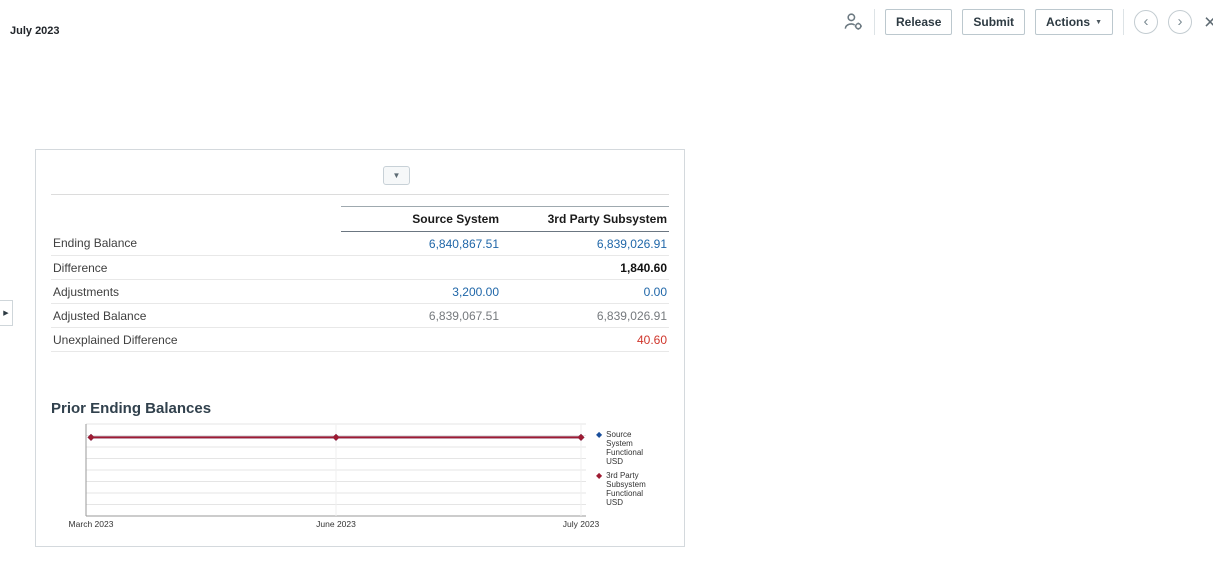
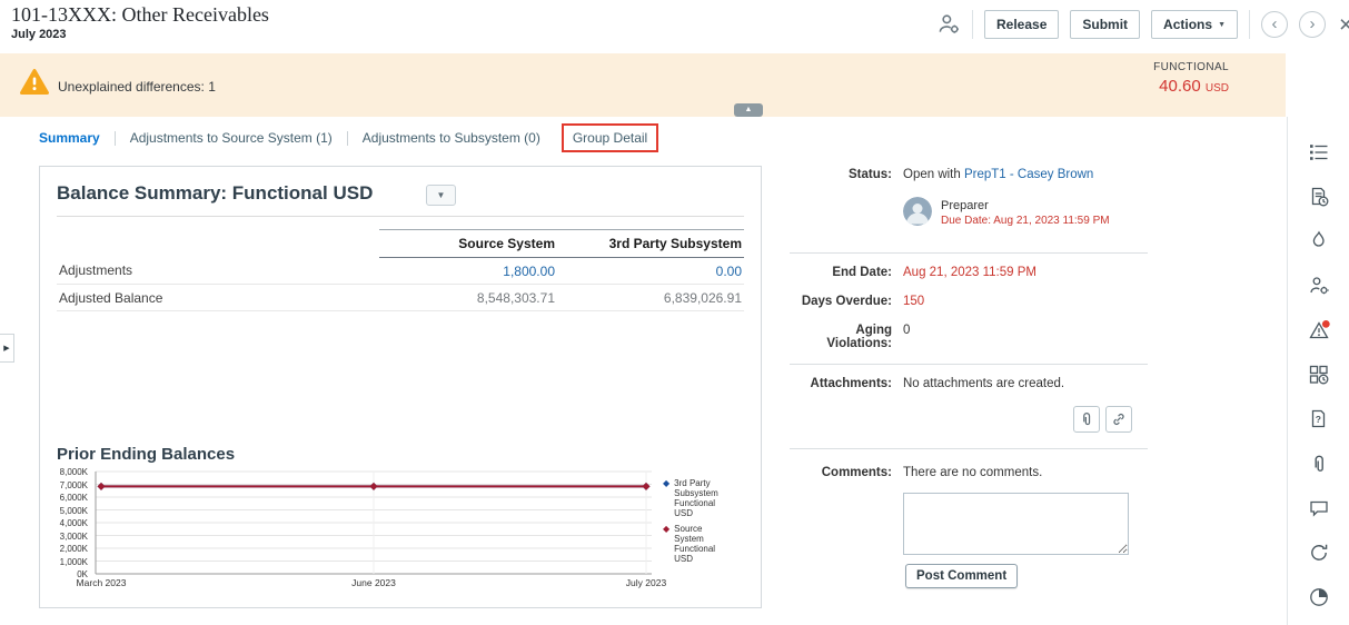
+ 101-13XXX: Other Receivables
  July 2023
  Release
  Submit
  Actions
  ‹
  ›
  ×
+ Unexplained differences: 1
+ FUNCTIONAL
+ 40.60 USD
+ Summary
+ Adjustments to Source System (1)
+ Adjustments to Subsystem (0)
+ Group Detail
+ Balance Summary: Functional USD
  ▼
  	Source System	3rd Party Subsystem
- Ending Balance	6,840,867.51	6,839,026.91
- Difference		1,840.60
- Adjustments	3,200.00	0.00
+ Adjustments	1,800.00	0.00
- Adjusted Balance	6,839,067.51	6,839,026.91
+ Adjusted Balance	8,548,303.71	6,839,026.91
- Unexplained Difference		40.60
  Prior Ending Balances
+ 0K
+ 1,000K
+ 2,000K
+ 3,000K
+ 4,000K
+ 5,000K
+ 6,000K
+ 7,000K
+ 8,000K
  March 2023
  June 2023
  July 2023
  ◆
- Source System Functional USD
+ 3rd Party Subsystem Functional USD
  ◆
- 3rd Party Subsystem Functional USD
+ Source System Functional USD
+ Status:
+ Open with PrepT1 - Casey Brown
+ Preparer
+ Due Date: Aug 21, 2023 11:59 PM
+ End Date:
+ Aug 21, 2023 11:59 PM
+ Days Overdue:
+ 150
+ Aging Violations:
+ 0
+ Attachments:
+ No attachments are created.
+ Comments:
+ There are no comments.
+ Post Comment
+ ?
